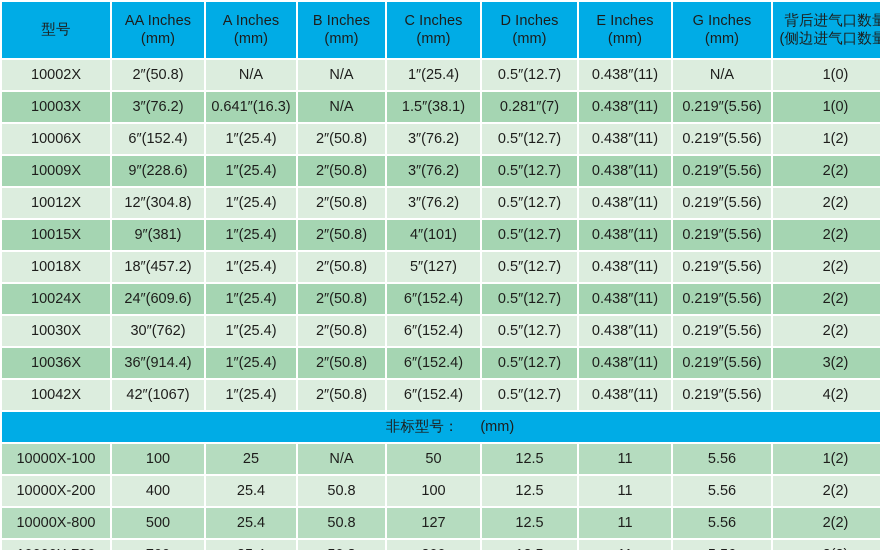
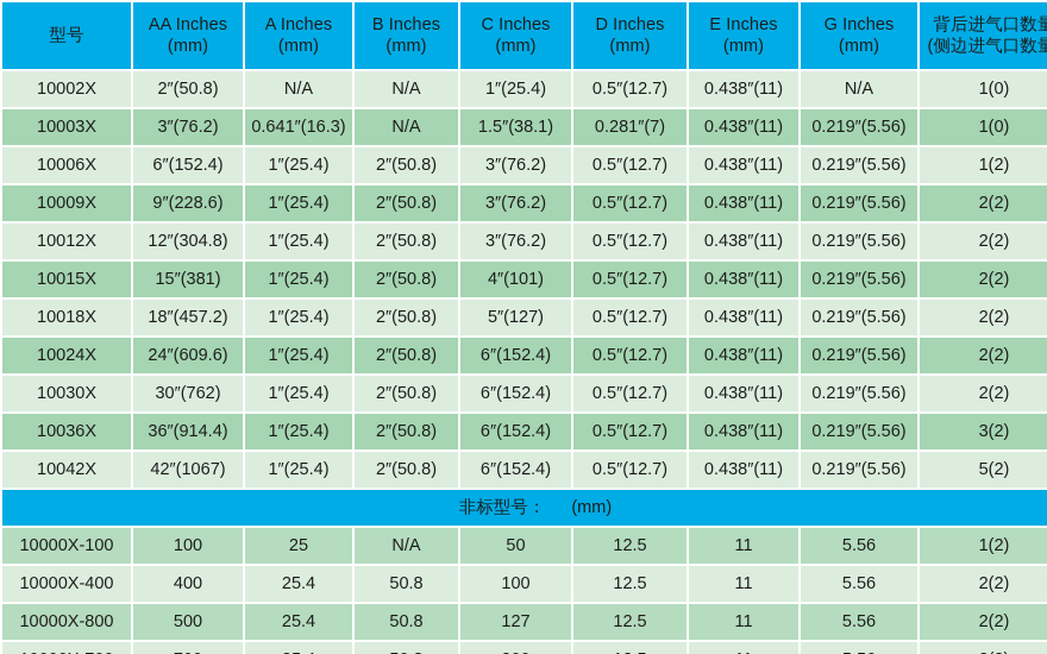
  型号	AA Inches (mm)	A Inches (mm)	B Inches (mm)	C Inches (mm)	D Inches (mm)	E Inches (mm)	G Inches (mm)	背后进气口数量 (侧边进气口数量
  10002X	2″(50.8)	N/A	N/A	1″(25.4)	0.5″(12.7)	0.438″(11)	N/A	1(0)
  10003X	3″(76.2)	0.641″(16.3)	N/A	1.5″(38.1)	0.281″(7)	0.438″(11)	0.219″(5.56)	1(0)
  10006X	6″(152.4)	1″(25.4)	2″(50.8)	3″(76.2)	0.5″(12.7)	0.438″(11)	0.219″(5.56)	1(2)
  10009X	9″(228.6)	1″(25.4)	2″(50.8)	3″(76.2)	0.5″(12.7)	0.438″(11)	0.219″(5.56)	2(2)
  10012X	12″(304.8)	1″(25.4)	2″(50.8)	3″(76.2)	0.5″(12.7)	0.438″(11)	0.219″(5.56)	2(2)
- 10015X	9″(381)	1″(25.4)	2″(50.8)	4″(101)	0.5″(12.7)	0.438″(11)	0.219″(5.56)	2(2)
+ 10015X	15″(381)	1″(25.4)	2″(50.8)	4″(101)	0.5″(12.7)	0.438″(11)	0.219″(5.56)	2(2)
  10018X	18″(457.2)	1″(25.4)	2″(50.8)	5″(127)	0.5″(12.7)	0.438″(11)	0.219″(5.56)	2(2)
  10024X	24″(609.6)	1″(25.4)	2″(50.8)	6″(152.4)	0.5″(12.7)	0.438″(11)	0.219″(5.56)	2(2)
  10030X	30″(762)	1″(25.4)	2″(50.8)	6″(152.4)	0.5″(12.7)	0.438″(11)	0.219″(5.56)	2(2)
  10036X	36″(914.4)	1″(25.4)	2″(50.8)	6″(152.4)	0.5″(12.7)	0.438″(11)	0.219″(5.56)	3(2)
- 10042X	42″(1067)	1″(25.4)	2″(50.8)	6″(152.4)	0.5″(12.7)	0.438″(11)	0.219″(5.56)	4(2)
+ 10042X	42″(1067)	1″(25.4)	2″(50.8)	6″(152.4)	0.5″(12.7)	0.438″(11)	0.219″(5.56)	5(2)
  非标型号： (mm)
  10000X-100	100	25	N/A	50	12.5	11	5.56	1(2)
- 10000X-200	400	25.4	50.8	100	12.5	11	5.56	2(2)
+ 10000X-400	400	25.4	50.8	100	12.5	11	5.56	2(2)
  10000X-800	500	25.4	50.8	127	12.5	11	5.56	2(2)
